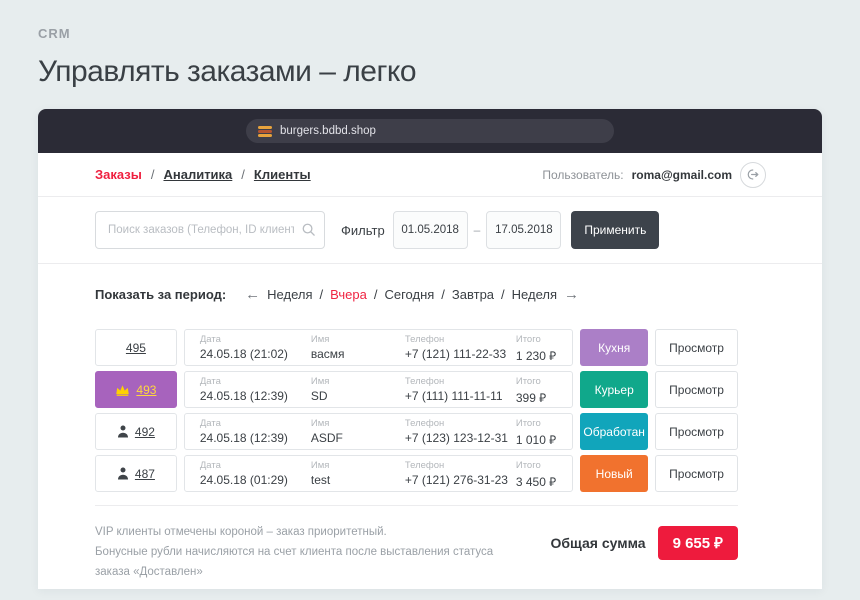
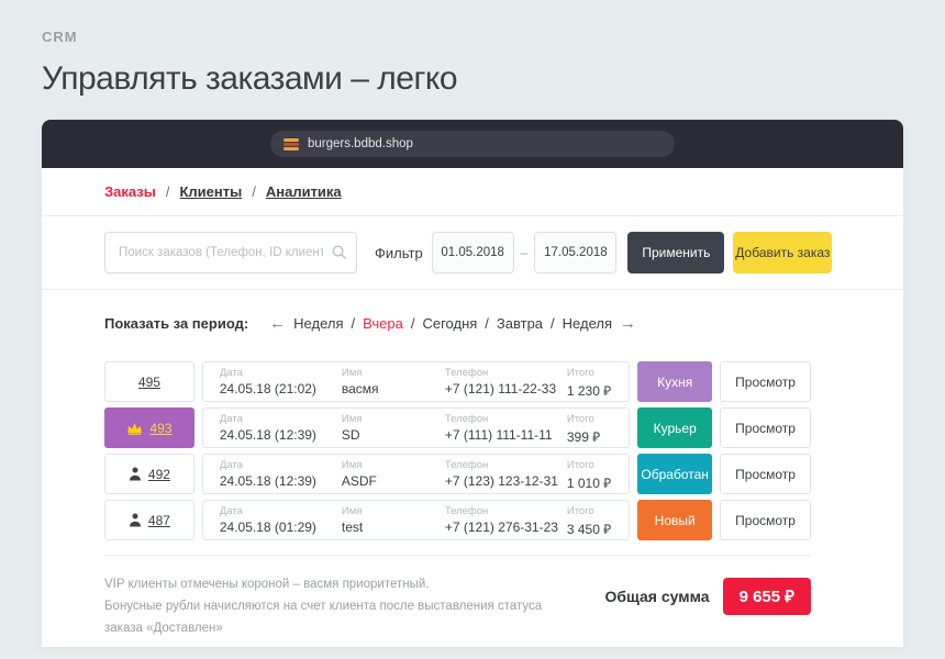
  CRM
  Управлять заказами – легко
  burgers.bdbd.shop
  Заказы
  /
- Аналитика
+ Клиенты
  /
- Клиенты
+ Аналитика
- Пользователь:
- roma@gmail.com
  Поиск заказов (Телефон, ID клиент
  Фильтр
  01.05.2018
  –
  17.05.2018
  Применить
+ Добавить заказ
  Показать за период:
  ←
  Неделя
  /
  Вчера
  /
  Сегодня
  /
  Завтра
  /
  Неделя
  →
  495
  Дата
  24.05.18 (21:02)
  Имя
  васмя
  Телефон
  +7 (121) 111-22-33
  Итого
  1 230 ₽
  Кухня
  Просмотр
  493
  Дата
  24.05.18 (12:39)
  Имя
  SD
  Телефон
  +7 (111) 111-11-11
  Итого
  399 ₽
  Курьер
  Просмотр
  492
  Дата
  24.05.18 (12:39)
  Имя
  ASDF
  Телефон
  +7 (123) 123-12-31
  Итого
  1 010 ₽
  Обработан
  Просмотр
  487
  Дата
  24.05.18 (01:29)
  Имя
  test
  Телефон
  +7 (121) 276-31-23
  Итого
  3 450 ₽
  Новый
  Просмотр
- VIP клиенты отмечены короной – заказ приоритетный.
+ VIP клиенты отмечены короной – васмя приоритетный.
  Бонусные рубли начисляются на счет клиента после выставления статуса заказа «Доставлен»
  Общая сумма
  9 655 ₽
